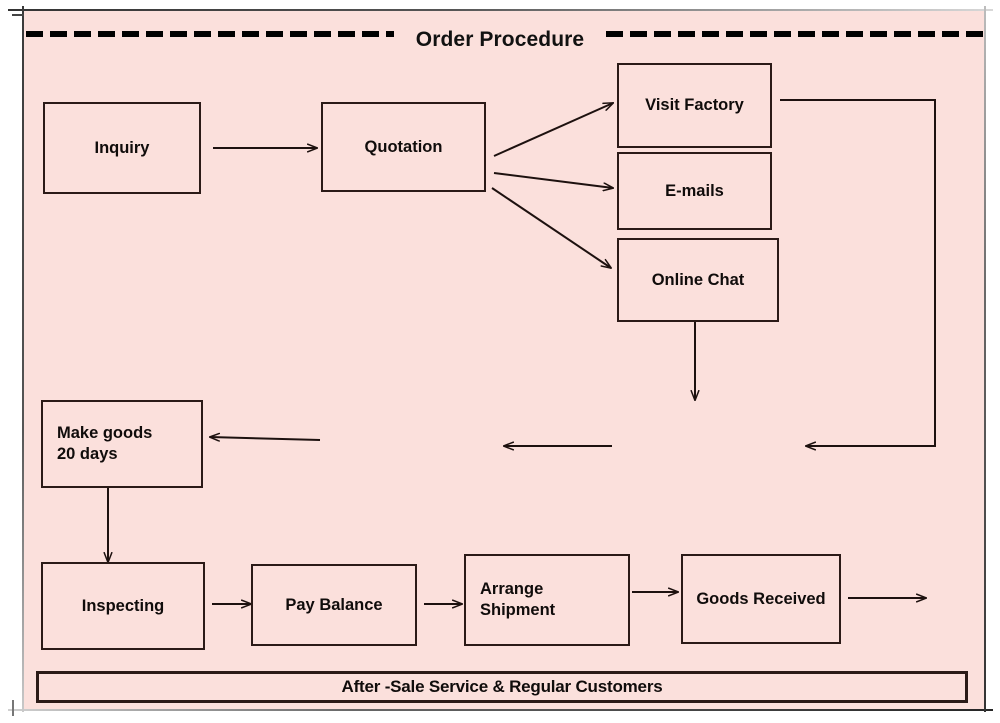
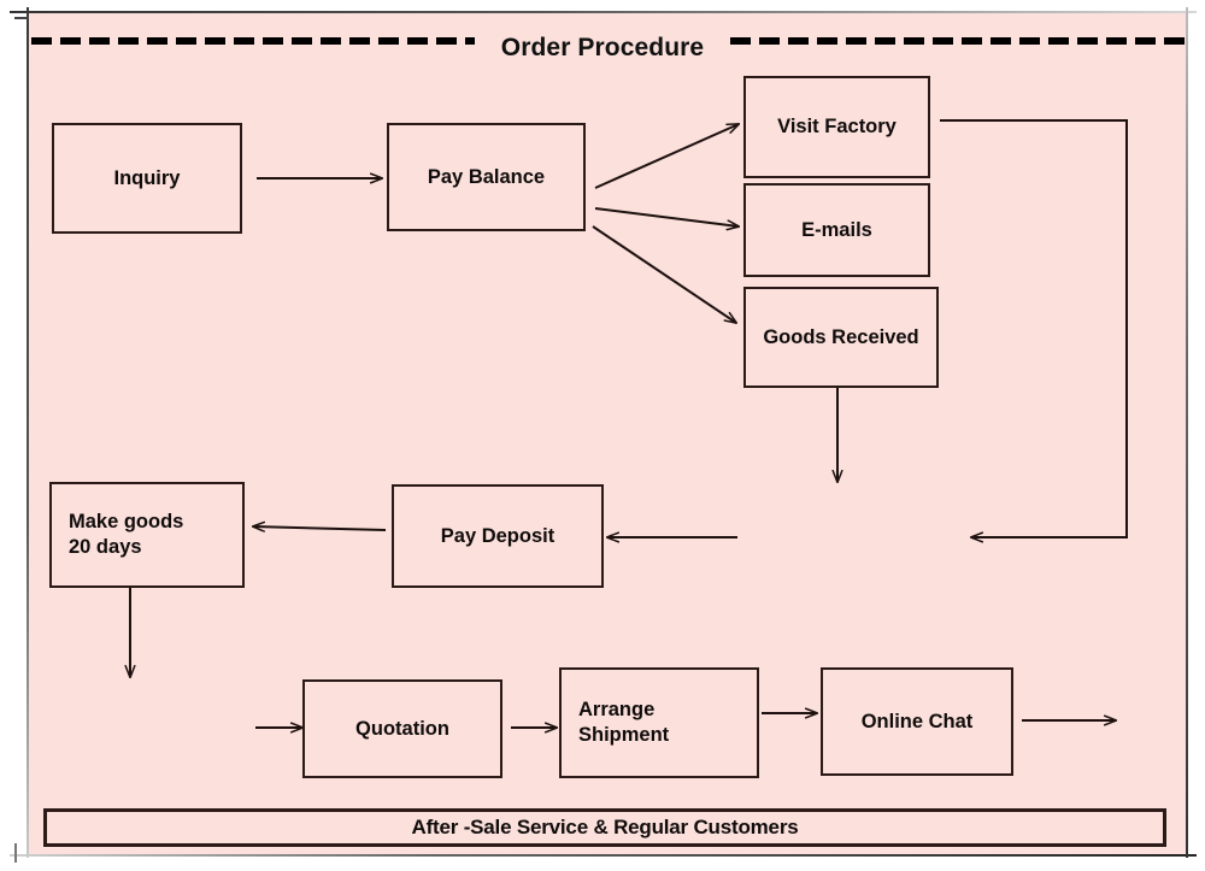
  Order Procedure
  Inquiry
- Quotation
+ Pay Balance
  Visit Factory
  E-mails
- Online Chat
+ Goods Received
+ Pay Deposit
  Make goods
  20 days
- Inspecting
- Pay Balance
+ Quotation
  Arrange
  Shipment
- Goods Received
+ Online Chat
  After -Sale Service & Regular Customers
